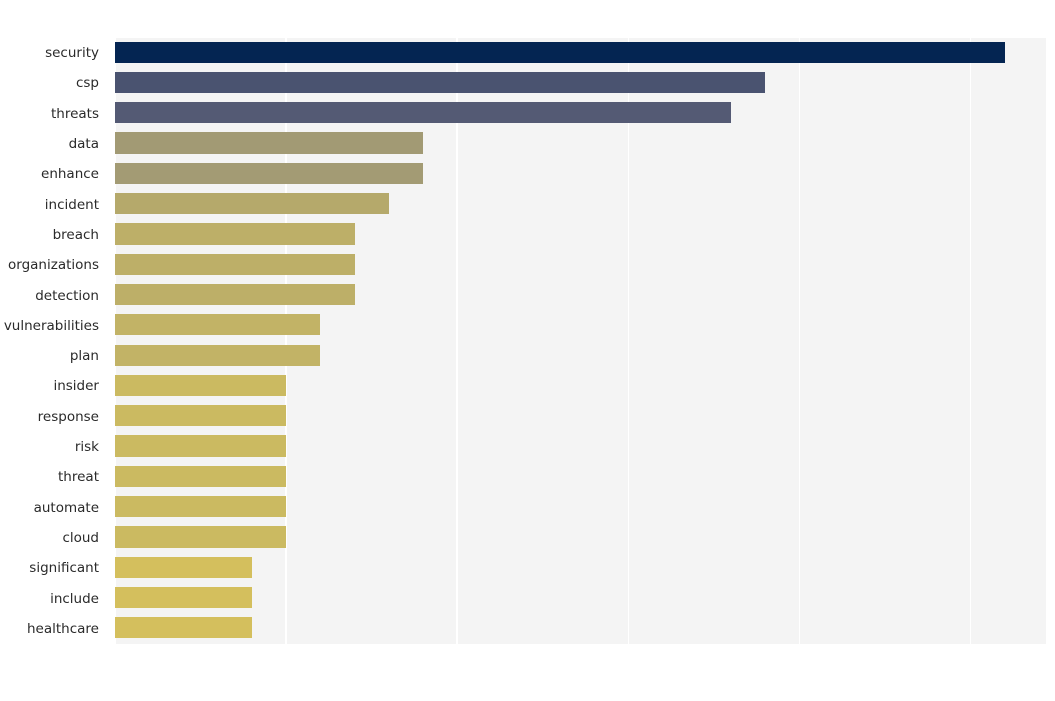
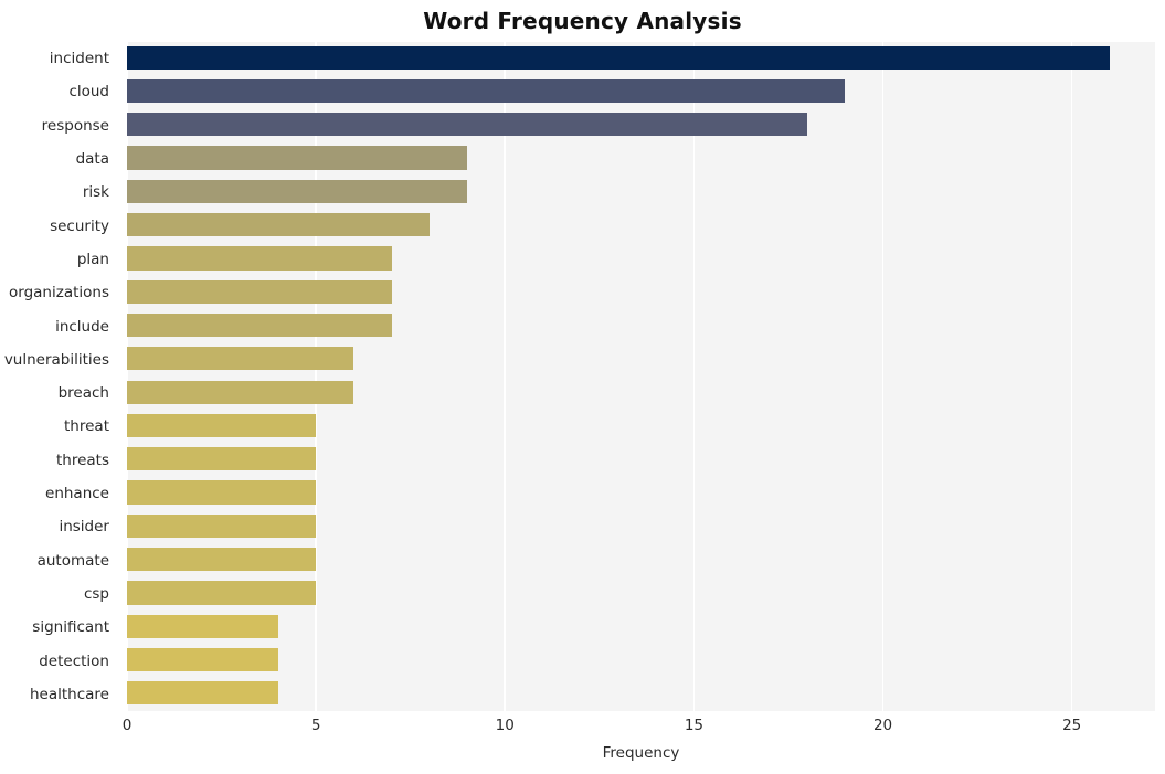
+ Word Frequency Analysis
- security
+ incident
- csp
+ cloud
- threats
+ response
  data
- enhance
+ risk
- incident
+ security
- breach
+ plan
  organizations
- detection
+ include
  vulnerabilities
- plan
+ breach
- insider
+ threat
- response
+ threats
- risk
+ enhance
- threat
+ insider
  automate
- cloud
+ csp
  significant
- include
+ detection
  healthcare
+ 0
+ 5
+ 10
+ 15
+ 20
+ 25
+ Frequency
